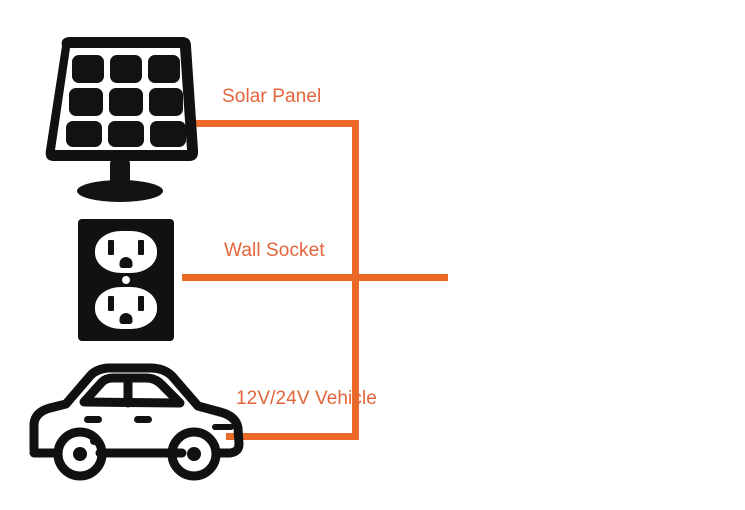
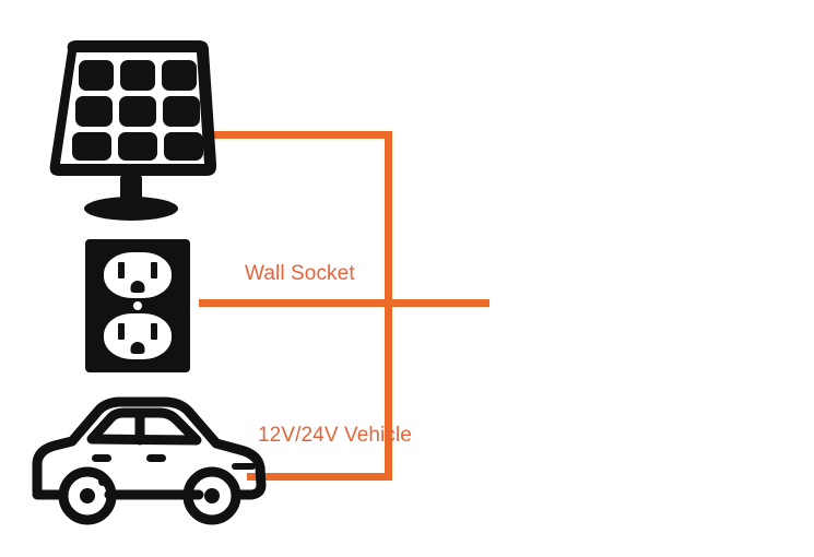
- Solar Panel
  Wall Socket
  12V/24V Vehicle
